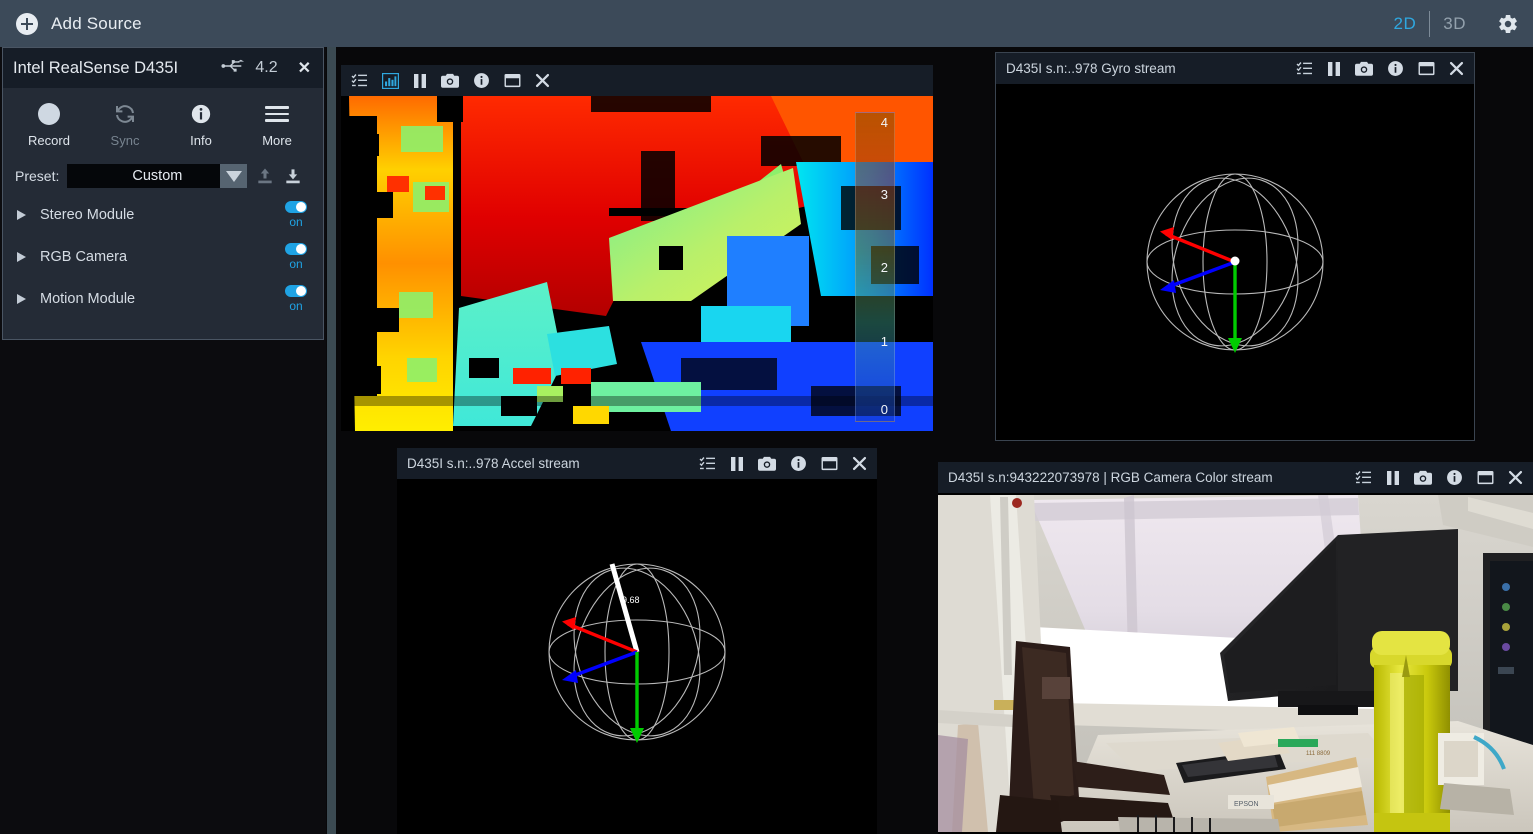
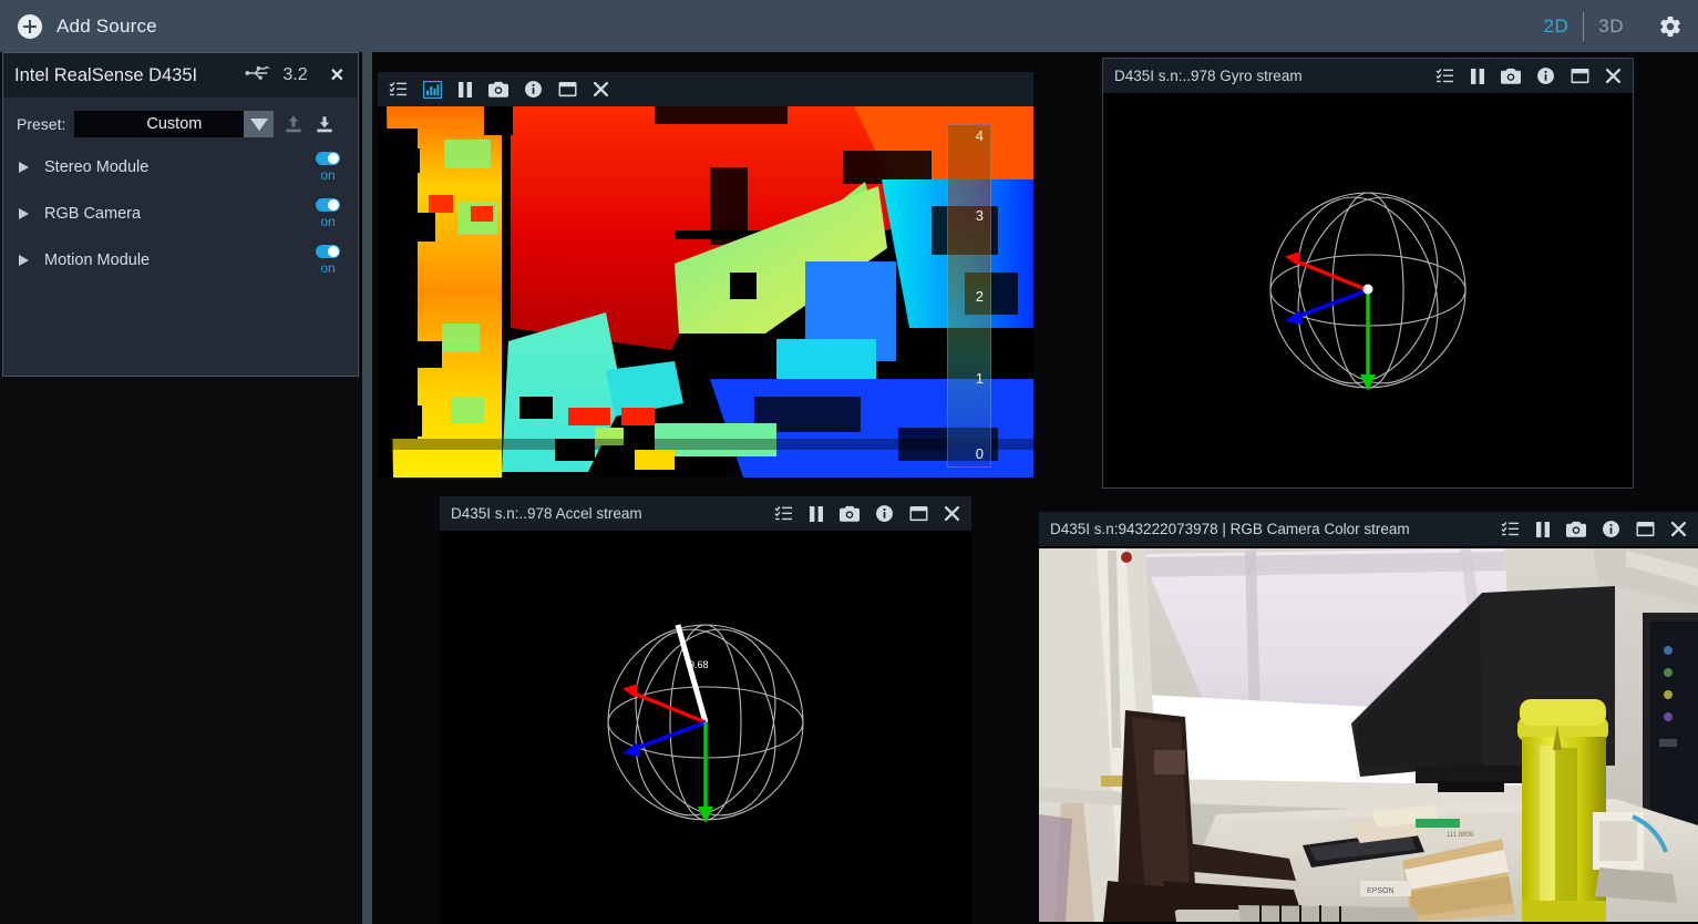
  Add Source
  2D
  3D
  Intel RealSense D435I
- 4.2
+ 3.2
  ✕
- Record
- Sync
- Info
- More
  Preset:
  Custom
  Stereo Module
  on
  RGB Camera
  on
  Motion Module
  on
  4
  3
  2
  1
  0
  D435I s.n:..978 Gyro stream
  D435I s.n:..978 Accel stream
  9.68
  D435I s.n:943222073978 | RGB Camera Color stream
